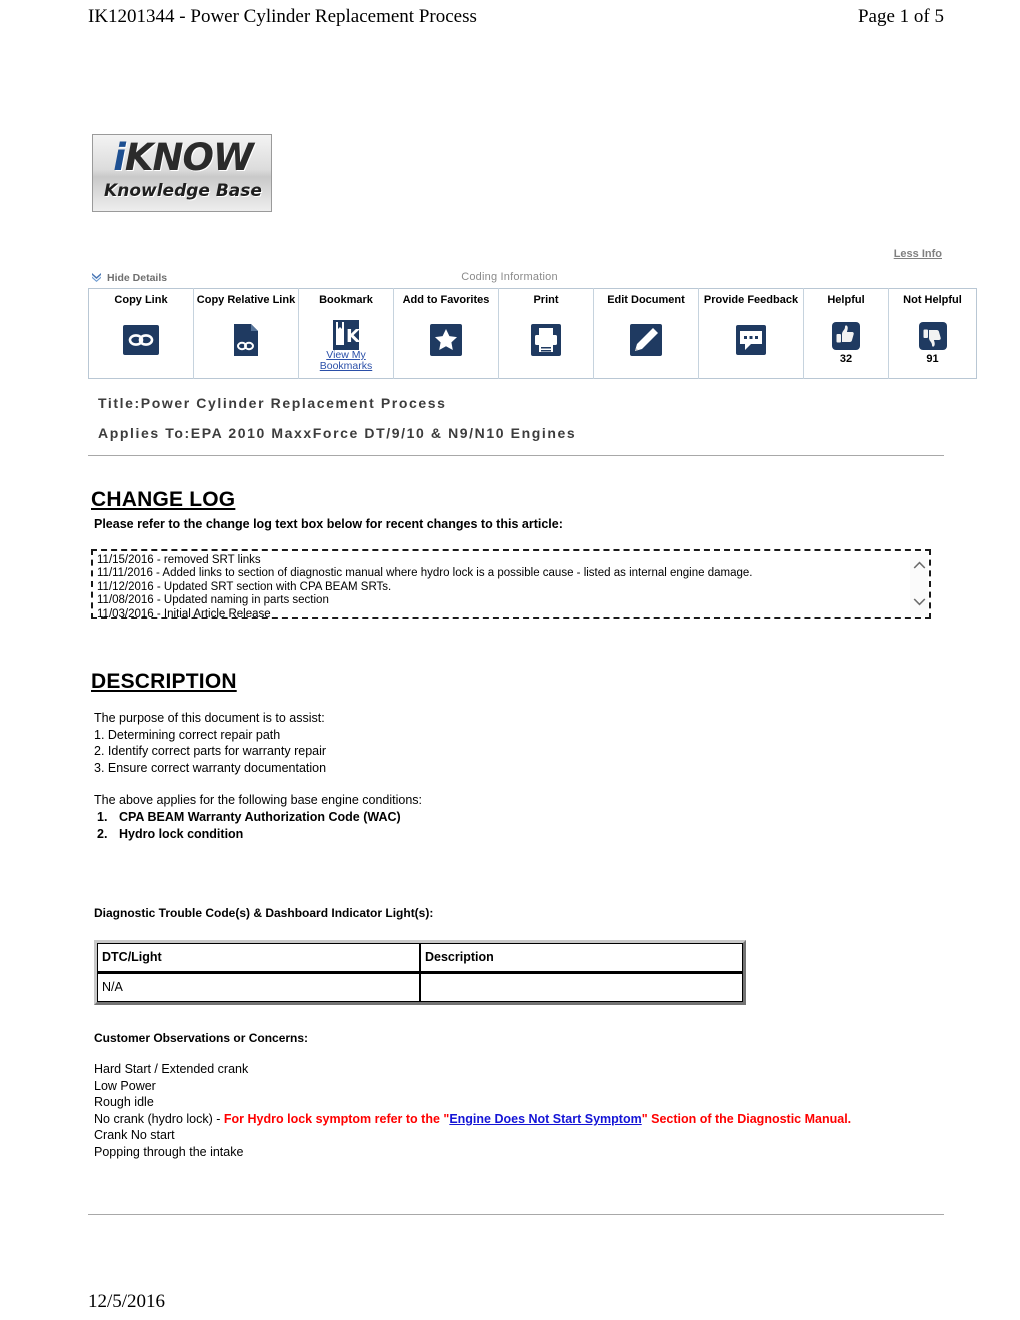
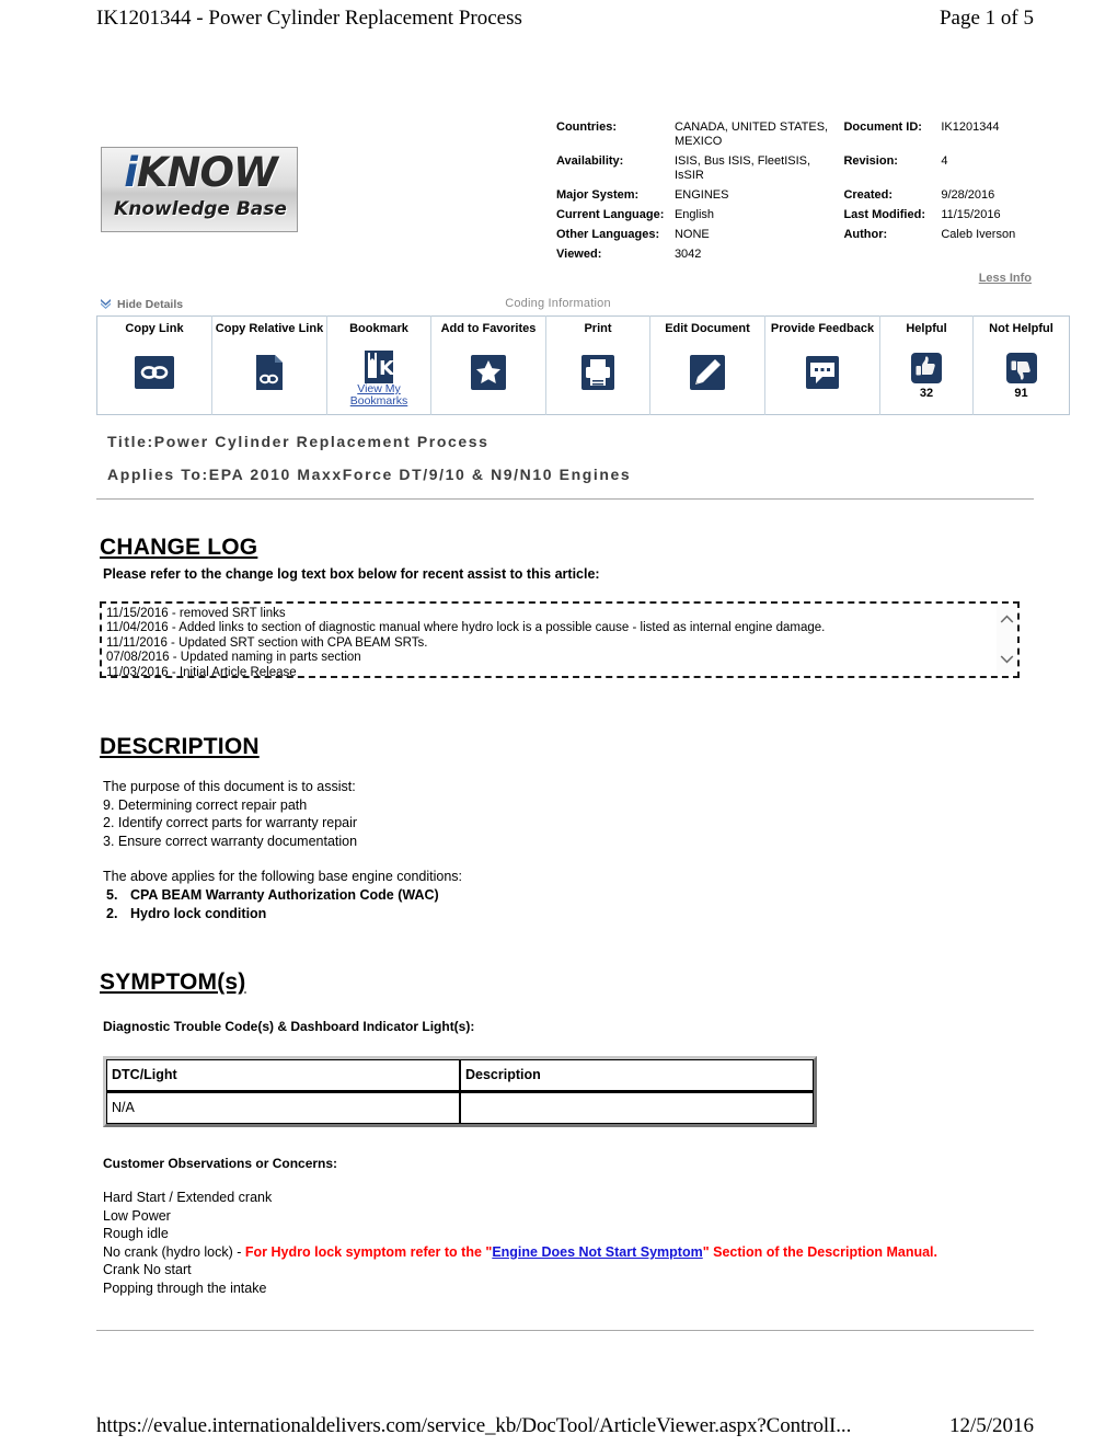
  IK1201344 - Power Cylinder Replacement Process
  Page 1 of 5
  iKNOW
  Knowledge Base
+ Countries:	CANADA, UNITED STATES, MEXICO	Document ID:	IK1201344
+ Availability:	ISIS, Bus ISIS, FleetISIS, IsSIR	Revision:	4
+ Major System:	ENGINES	Created:	9/28/2016
+ Current Language:	English	Last Modified:	11/15/2016
+ Other Languages:	NONE	Author:	Caleb Iverson
+ Viewed:	3042
  Less Info
  Hide Details
  Coding Information
  Copy Link	Copy Relative Link	Bookmark K View My Bookmarks	Add to Favorites	Print	Edit Document	Provide Feedback	Helpful 32	Not Helpful 91
  Title:Power Cylinder Replacement Process
  Applies To:EPA 2010 MaxxForce DT/9/10 & N9/N10 Engines
  CHANGE LOG
- Please refer to the change log text box below for recent changes to this article:
+ Please refer to the change log text box below for recent assist to this article:
  11/15/2016 - removed SRT links
- 11/11/2016 - Added links to section of diagnostic manual where hydro lock is a possible cause - listed as internal engine damage.
+ 11/04/2016 - Added links to section of diagnostic manual where hydro lock is a possible cause - listed as internal engine damage.
- 11/12/2016 - Updated SRT section with CPA BEAM SRTs.
+ 11/11/2016 - Updated SRT section with CPA BEAM SRTs.
- 11/08/2016 - Updated naming in parts section
+ 07/08/2016 - Updated naming in parts section
  11/03/2016 - Initial Article Release
  DESCRIPTION
  The purpose of this document is to assist:
- 1. Determining correct repair path
+ 9. Determining correct repair path
  2. Identify correct parts for warranty repair
  3. Ensure correct warranty documentation
  The above applies for the following base engine conditions:
- 1. CPA BEAM Warranty Authorization Code (WAC)
+ 5. CPA BEAM Warranty Authorization Code (WAC)
  2. Hydro lock condition
+ SYMPTOM(s)
  Diagnostic Trouble Code(s) & Dashboard Indicator Light(s):
  DTC/Light	Description
  N/A
  Customer Observations or Concerns:
  Hard Start / Extended crank
  Low Power
  Rough idle
- No crank (hydro lock) - For Hydro lock symptom refer to the "Engine Does Not Start Symptom" Section of the Diagnostic Manual.
+ No crank (hydro lock) - For Hydro lock symptom refer to the "Engine Does Not Start Symptom" Section of the Description Manual.
  Crank No start
  Popping through the intake
+ https://evalue.internationaldelivers.com/service_kb/DocTool/ArticleViewer.aspx?ControlI...
  12/5/2016
